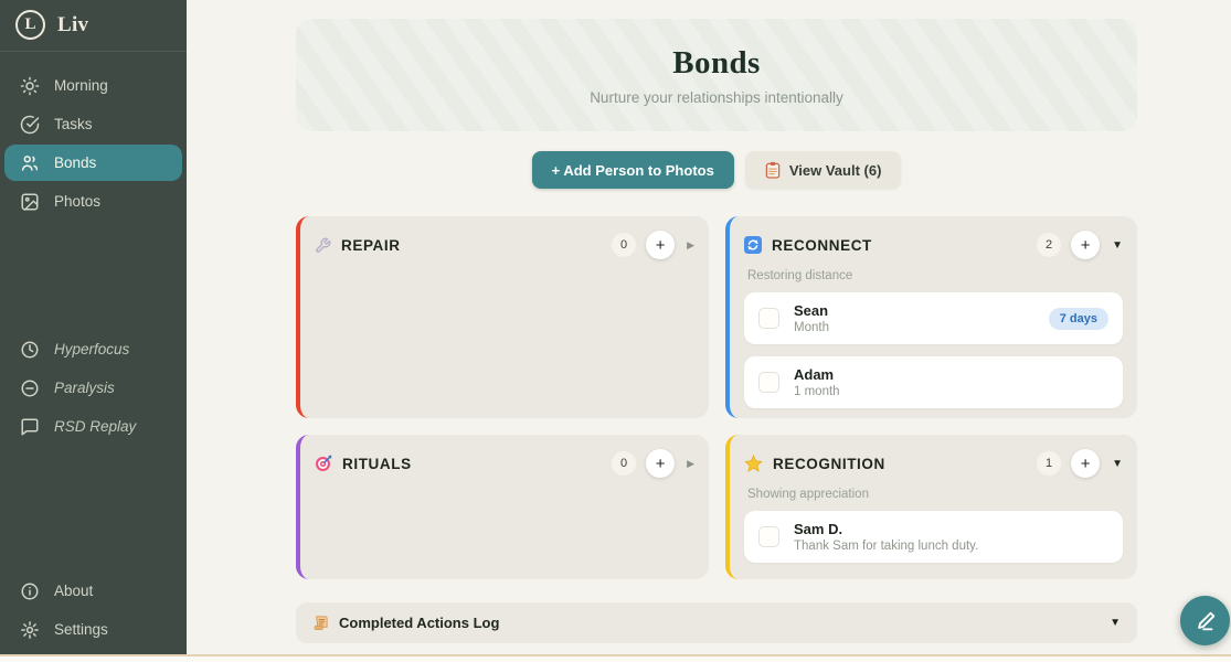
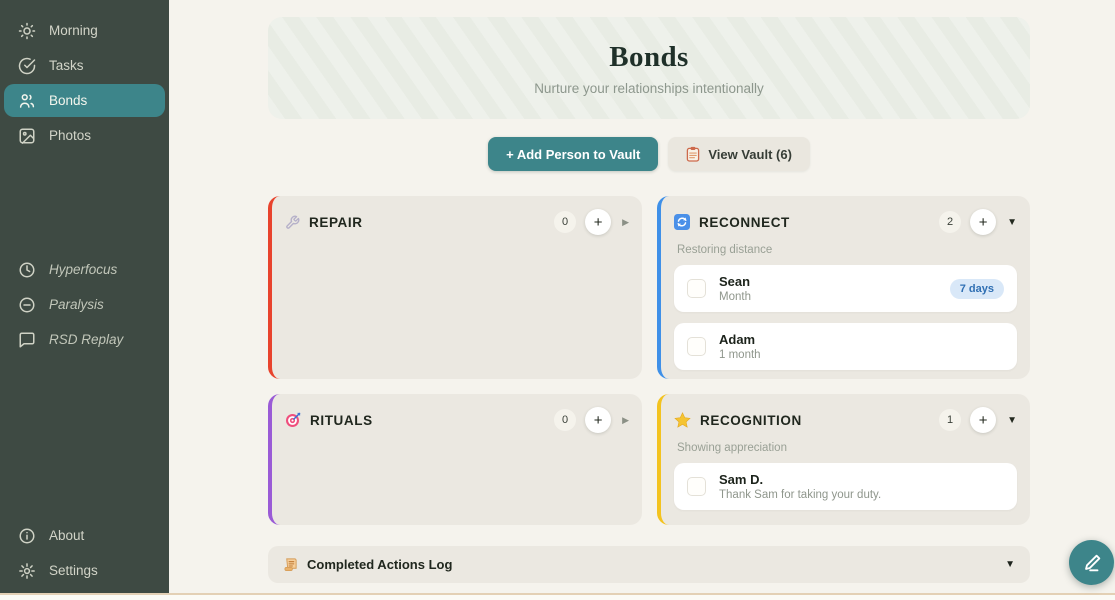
- L
- Liv
  Morning
  Tasks
  Bonds
  Photos
  Hyperfocus
  Paralysis
  RSD Replay
  About
  Settings
  Bonds
  Nurture your relationships intentionally
- + Add Person to Photos
+ + Add Person to Vault
  View Vault (6)
  REPAIR
  0
  +
  ▶
  RECONNECT
  2
  +
  ▼
  Restoring distance
  Sean
  Month
  7 days
  Adam
  1 month
  RITUALS
  0
  +
  ▶
  RECOGNITION
  1
  +
  ▼
  Showing appreciation
  Sam D.
- Thank Sam for taking lunch duty.
+ Thank Sam for taking your duty.
  Completed Actions Log
  ▼
